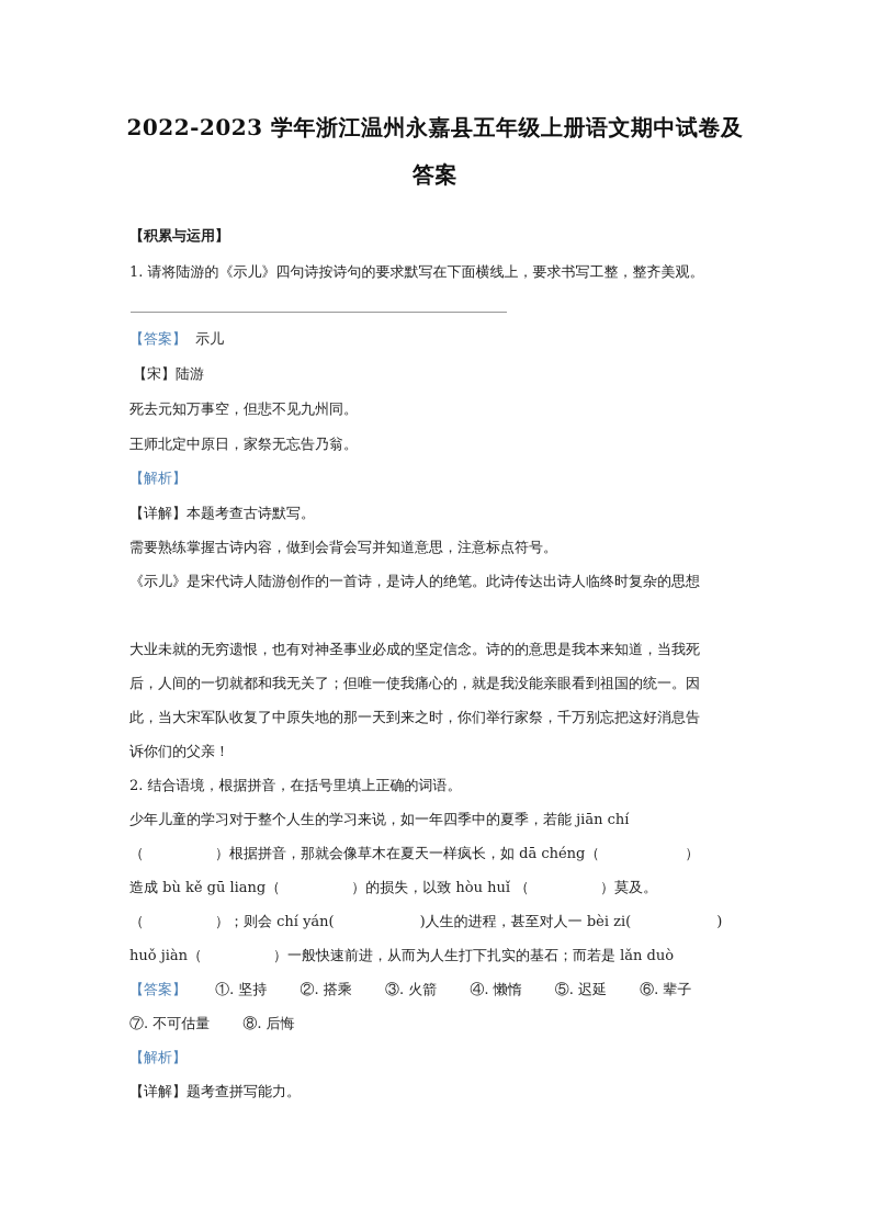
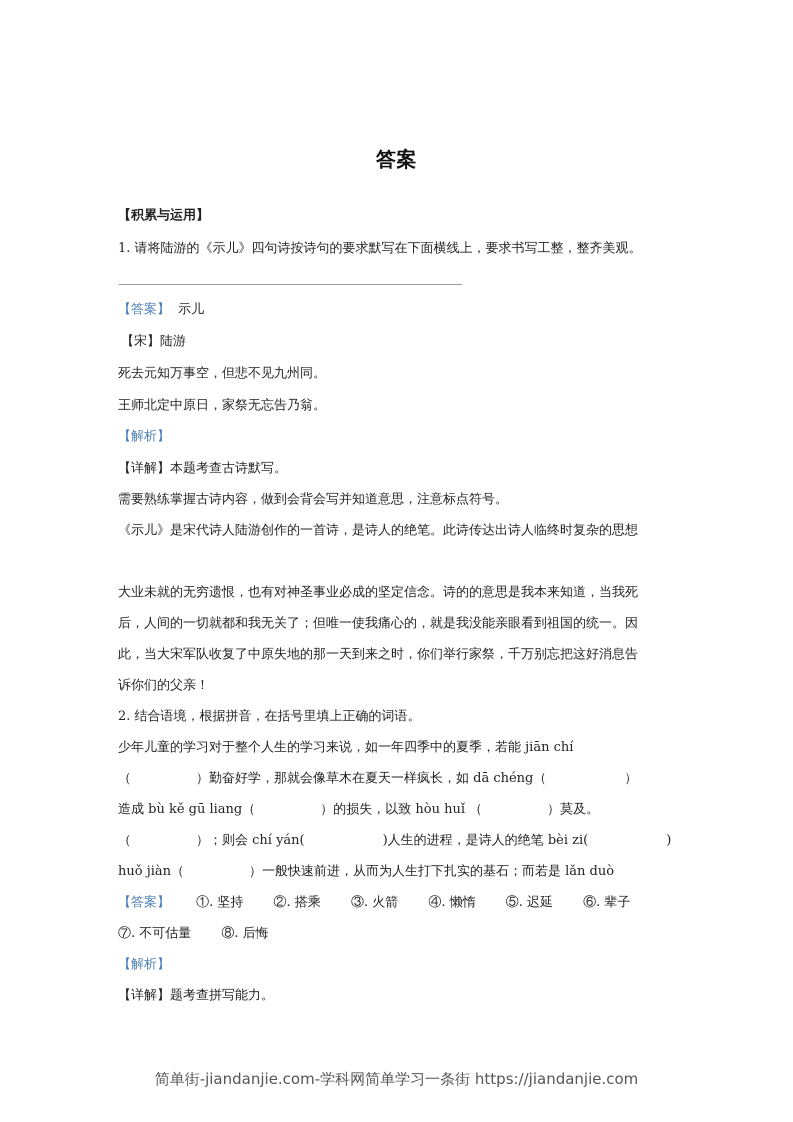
- 2022-2023 学年浙江温州永嘉县五年级上册语文期中试卷及
  答案
  【积累与运用】
  1. 请将陆游的《示儿》四句诗按诗句的要求默写在下面横线上，要求书写工整，整齐美观。
  【答案】 示儿
  【宋】陆游
  死去元知万事空，但悲不见九州同。
  王师北定中原日，家祭无忘告乃翁。
  【解析】
  【详解】本题考查古诗默写。
  需要熟练掌握古诗内容，做到会背会写并知道意思，注意标点符号。
  《示儿》是宋代诗人陆游创作的一首诗，是诗人的绝笔。此诗传达出诗人临终时复杂的思想
  大业未就的无穷遗恨，也有对神圣事业必成的坚定信念。诗的的意思是我本来知道，当我死
  后，人间的一切就都和我无关了；但唯一使我痛心的，就是我没能亲眼看到祖国的统一。因
  此，当大宋军队收复了中原失地的那一天到来之时，你们举行家祭，千万别忘把这好消息告
  诉你们的父亲！
  2. 结合语境，根据拼音，在括号里填上正确的词语。
  少年儿童的学习对于整个人生的学习来说，如一年四季中的夏季，若能 jiān chí
- （ ）根据拼音，那就会像草木在夏天一样疯长，如 dā chéng（ ）
+ （ ）勤奋好学，那就会像草木在夏天一样疯长，如 dā chéng（ ）
  造成 bù kě gū liang（ ）的损失，以致 hòu huǐ （ ）莫及。
- （ ）；则会 chí yán( )人生的进程，甚至对人一 bèi zi( )
+ （ ）；则会 chí yán( )人生的进程，是诗人的绝笔 bèi zi( )
  huǒ jiàn（ ）一般快速前进，从而为人生打下扎实的基石；而若是 lǎn duò
  【答案】 ①. 坚持 ②. 搭乘 ③. 火箭 ④. 懒惰 ⑤. 迟延 ⑥. 辈子
  ⑦. 不可估量 ⑧. 后悔
  【解析】
  【详解】题考查拼写能力。
+ 简单街-jiandanjie.com-学科网简单学习一条街 https://jiandanjie.com
